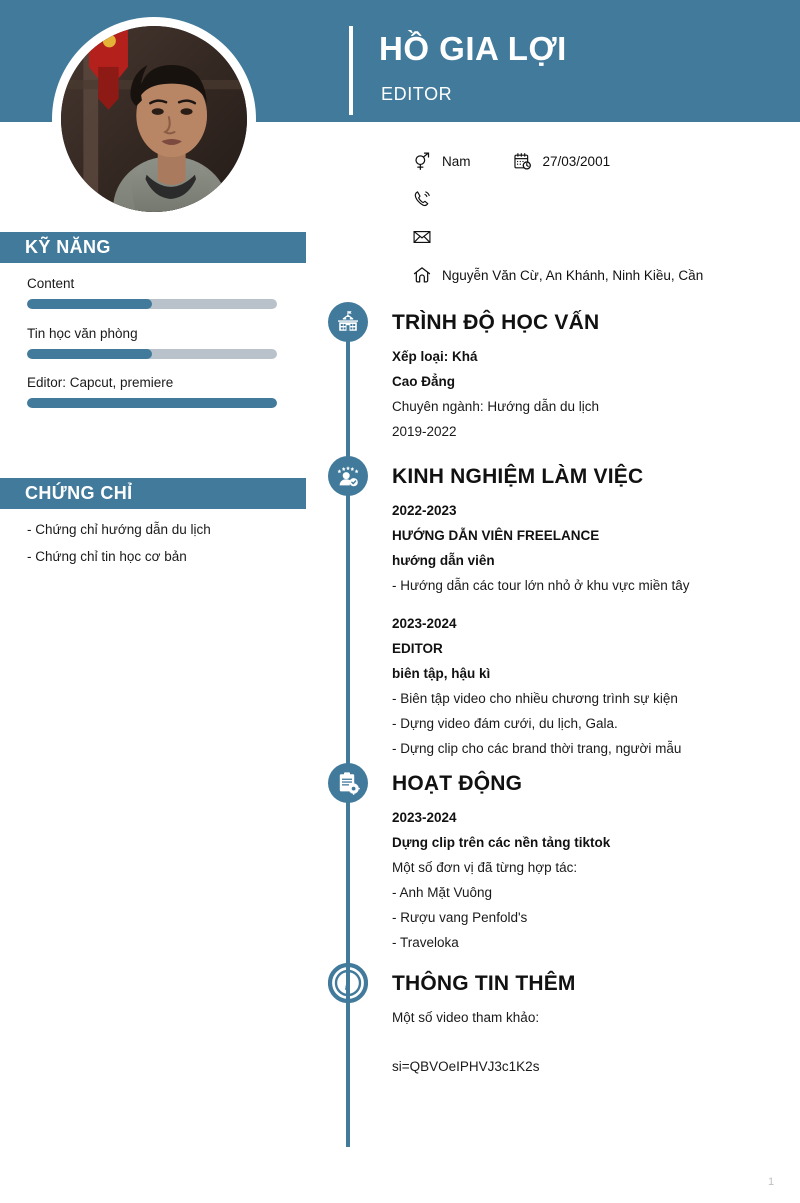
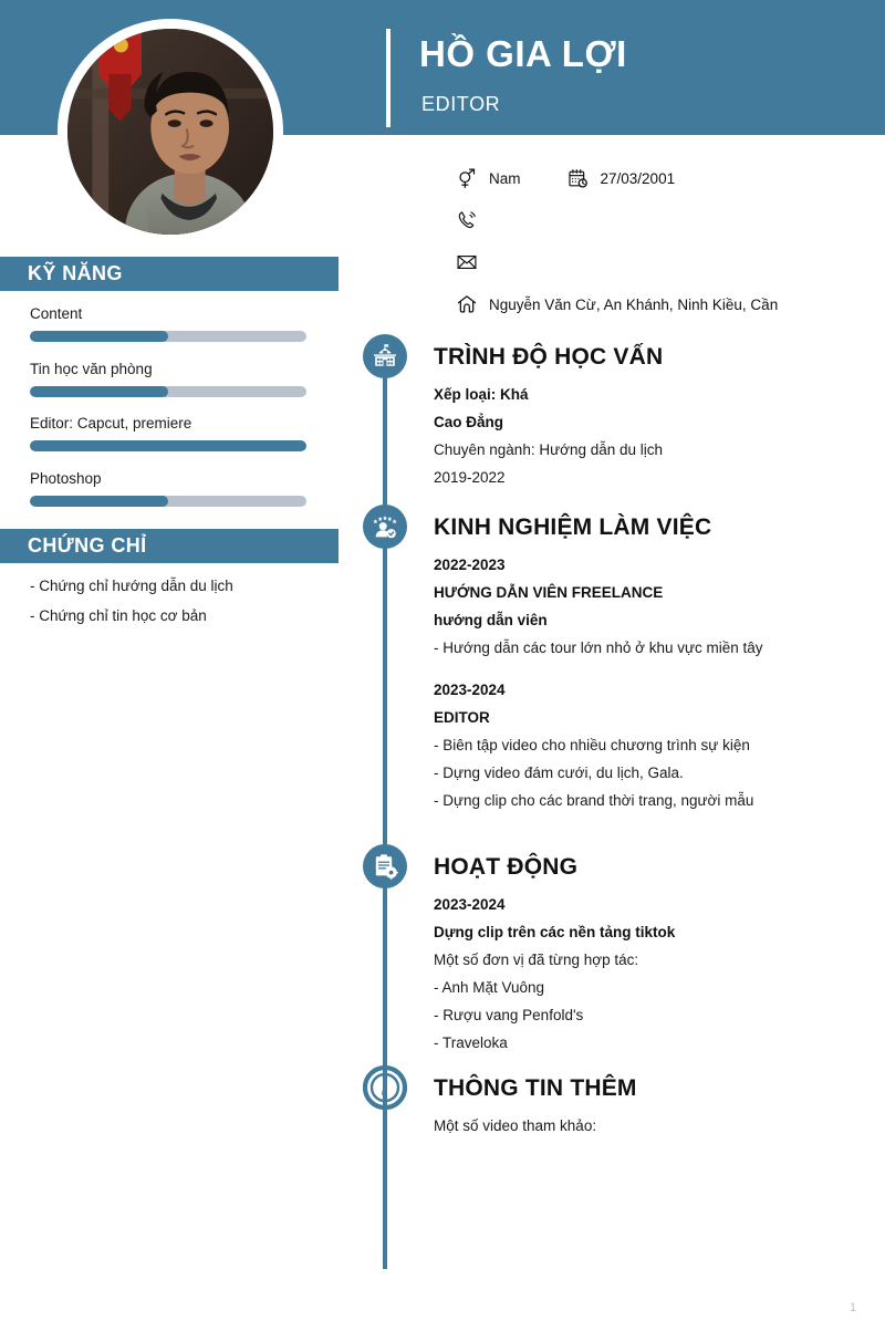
  HỒ GIA LỢI
  EDITOR
  Nam
  27/03/2001
  Nguyễn Văn Cừ, An Khánh, Ninh Kiều, Cần
  KỸ NĂNG
  Content
  Tin học văn phòng
  Editor: Capcut, premiere
+ Photoshop
  CHỨNG CHỈ
  - Chứng chỉ hướng dẫn du lịch
  - Chứng chỉ tin học cơ bản
  TRÌNH ĐỘ HỌC VẤN
  Xếp loại: Khá
  Cao Đẳng
  Chuyên ngành: Hướng dẫn du lịch
  2019-2022
  KINH NGHIỆM LÀM VIỆC
  2022-2023
  HƯỚNG DẪN VIÊN FREELANCE
  hướng dẫn viên
  - Hướng dẫn các tour lớn nhỏ ở khu vực miền tây
  2023-2024
  EDITOR
- biên tập, hậu kì
  - Biên tập video cho nhiều chương trình sự kiện
  - Dựng video đám cưới, du lịch, Gala.
  - Dựng clip cho các brand thời trang, người mẫu
  HOẠT ĐỘNG
  2023-2024
  Dựng clip trên các nền tảng tiktok
  Một số đơn vị đã từng hợp tác:
  - Anh Mặt Vuông
  - Rượu vang Penfold's
  - Traveloka
  THÔNG TIN THÊM
  Một số video tham khảo:
- si=QBVOeIPHVJ3c1K2s
  1
